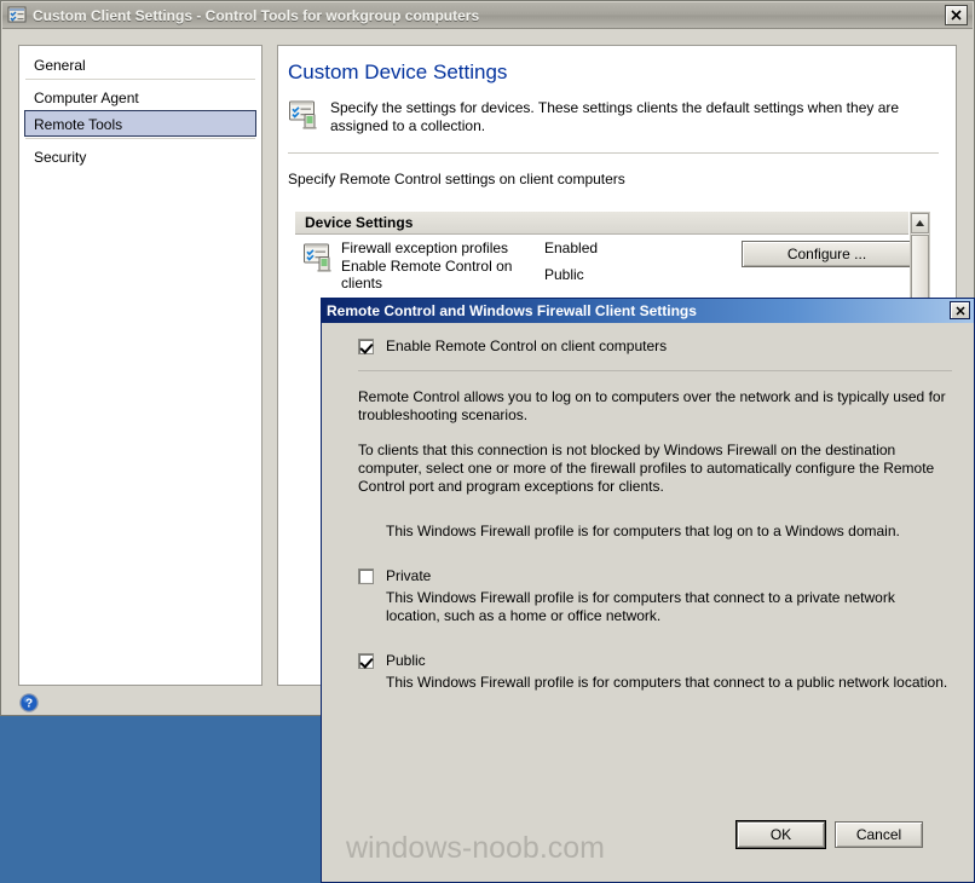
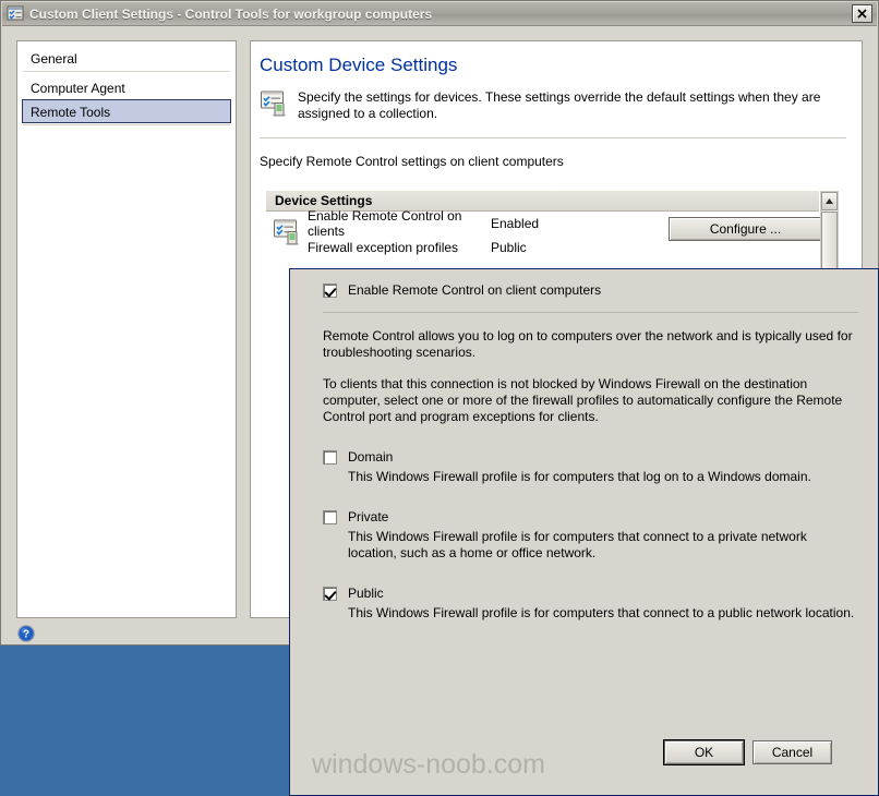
  Custom Client Settings - Control Tools for workgroup computers
  General
  Computer Agent
  Remote Tools
- Security
  Custom Device Settings
- Specify the settings for devices. These settings clients the default settings when they are assigned to a collection.
+ Specify the settings for devices. These settings override the default settings when they are assigned to a collection.
  Specify Remote Control settings on client computers
  Device Settings
- Firewall exception profiles
+ Enable Remote Control on clients
  Enabled
- Enable Remote Control on clients
+ Firewall exception profiles
  Public
  Configure ...
  ?
- Remote Control and Windows Firewall Client Settings
  Enable Remote Control on client computers
  Remote Control allows you to log on to computers over the network and is typically used for troubleshooting scenarios.
  To clients that this connection is not blocked by Windows Firewall on the destination computer, select one or more of the firewall profiles to automatically configure the Remote Control port and program exceptions for clients.
+ Domain
  This Windows Firewall profile is for computers that log on to a Windows domain.
  Private
  This Windows Firewall profile is for computers that connect to a private network location, such as a home or office network.
  Public
  This Windows Firewall profile is for computers that connect to a public network location.
  OK
  Cancel
  windows-noob.com
